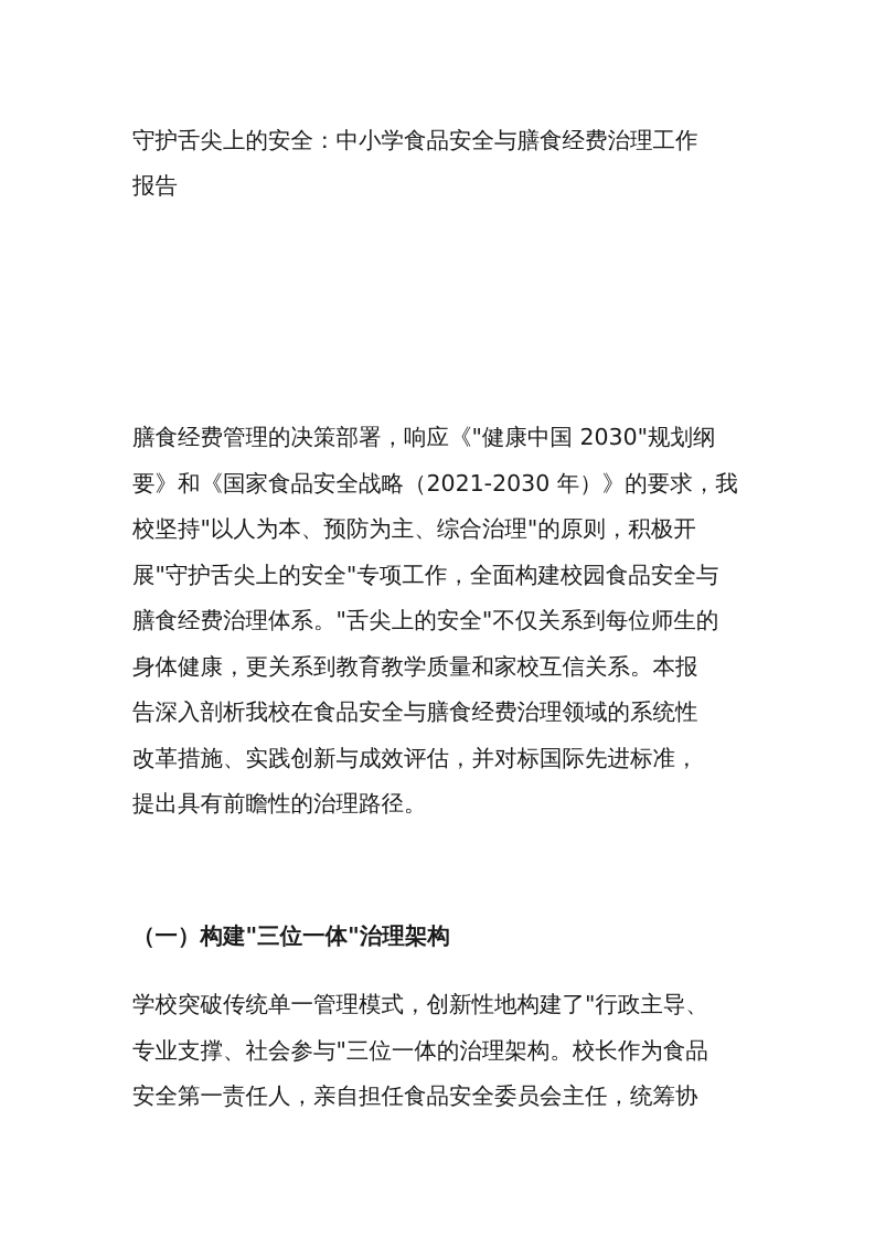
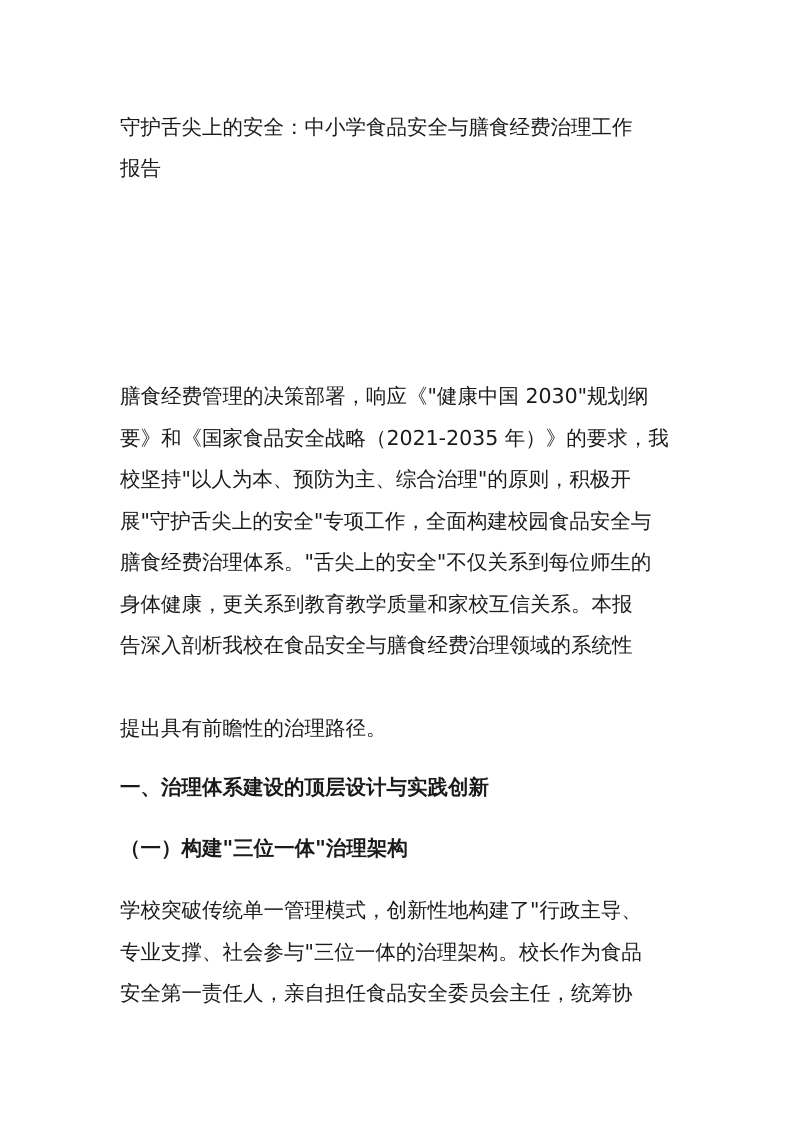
  守护舌尖上的安全：中小学食品安全与膳食经费治理工作
  报告
  膳食经费管理的决策部署，响应《"健康中国 2030"规划纲
- 要》和《国家食品安全战略（2021-2030 年）》的要求，我
+ 要》和《国家食品安全战略（2021-2035 年）》的要求，我
  校坚持"以人为本、预防为主、综合治理"的原则，积极开
  展"守护舌尖上的安全"专项工作，全面构建校园食品安全与
  膳食经费治理体系。"舌尖上的安全"不仅关系到每位师生的
  身体健康，更关系到教育教学质量和家校互信关系。本报
  告深入剖析我校在食品安全与膳食经费治理领域的系统性
- 改革措施、实践创新与成效评估，并对标国际先进标准，
  提出具有前瞻性的治理路径。
+ 一、治理体系建设的顶层设计与实践创新
  （一）构建"三位一体"治理架构
  学校突破传统单一管理模式，创新性地构建了"行政主导、
  专业支撑、社会参与"三位一体的治理架构。校长作为食品
  安全第一责任人，亲自担任食品安全委员会主任，统筹协
